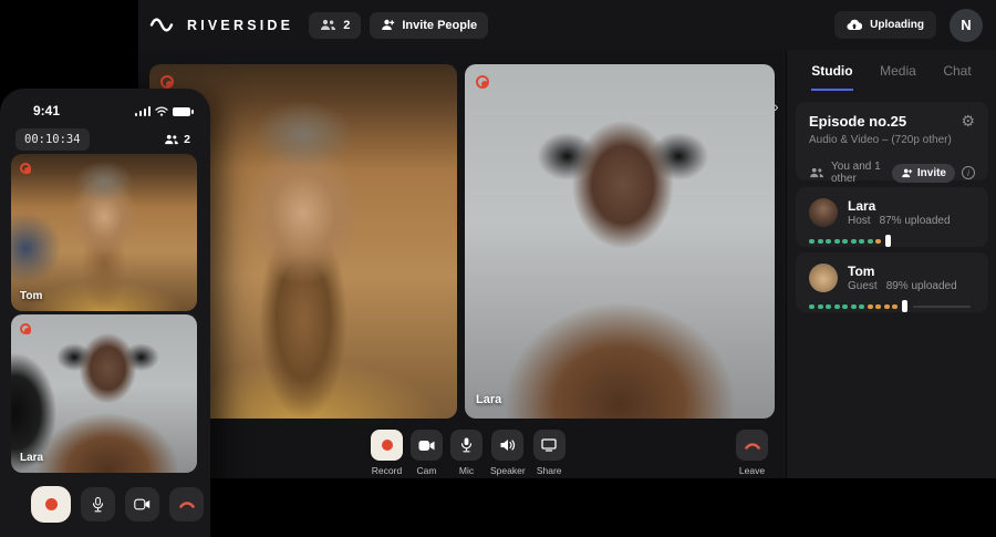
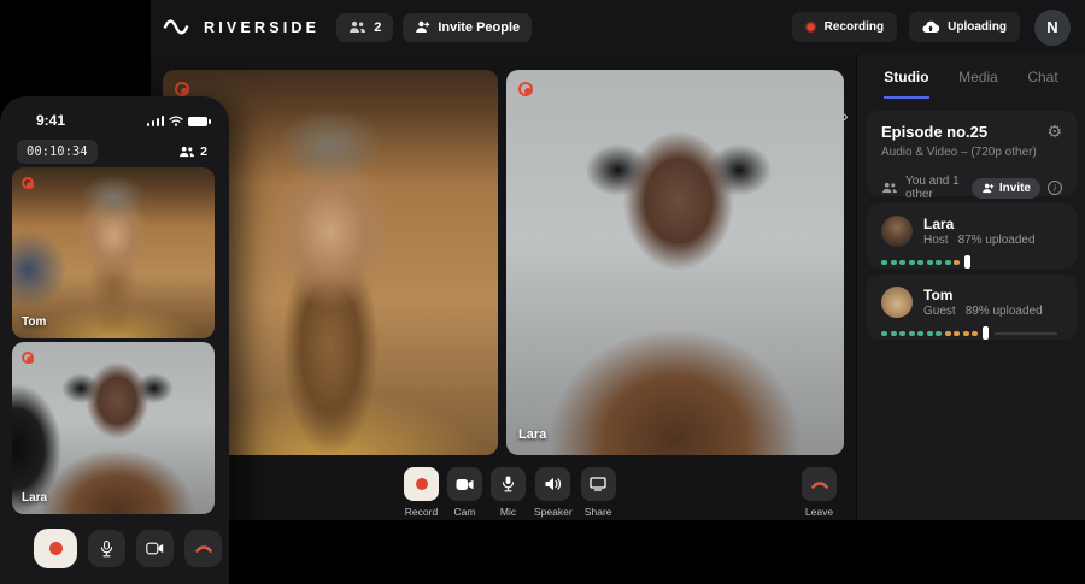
  RIVERSIDE
  2
  Invite People
+ Recording
  Uploading
  N
  Lara
  Record
  Cam
  Mic
  Speaker
  Share
  Leave
  ›
  Studio
  Media
  Chat
  Episode no.25
  ⚙
  Audio & Video – (720p other)
  You and 1 other
  Invite
  i
  Lara
  Host
  87% uploaded
  Tom
  Guest
  89% uploaded
  9:41
  00:10:34
  2
  Tom
  Lara
